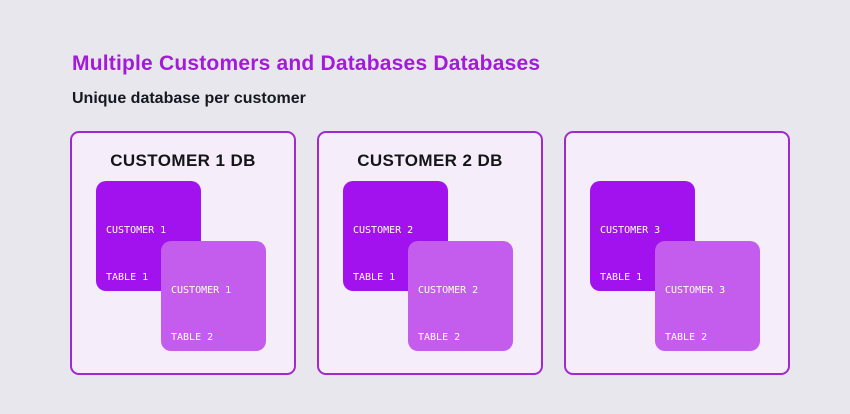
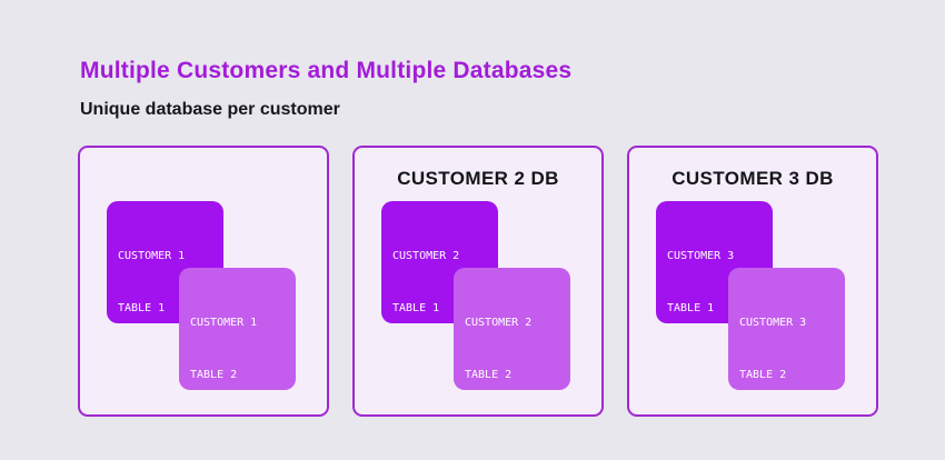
- Multiple Customers and Databases Databases
+ Multiple Customers and Multiple Databases
  Unique database per customer
- CUSTOMER 1 DB
  CUSTOMER 1
  TABLE 1
  CUSTOMER 1
  TABLE 2
  CUSTOMER 2 DB
  CUSTOMER 2
  TABLE 1
  CUSTOMER 2
  TABLE 2
+ CUSTOMER 3 DB
  CUSTOMER 3
  TABLE 1
  CUSTOMER 3
  TABLE 2
